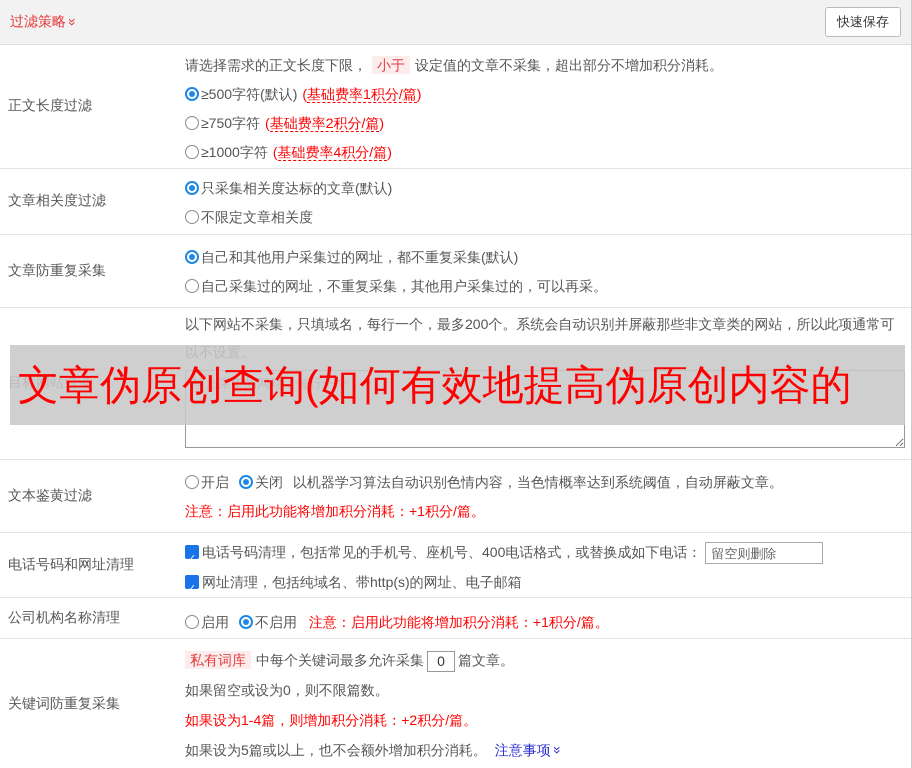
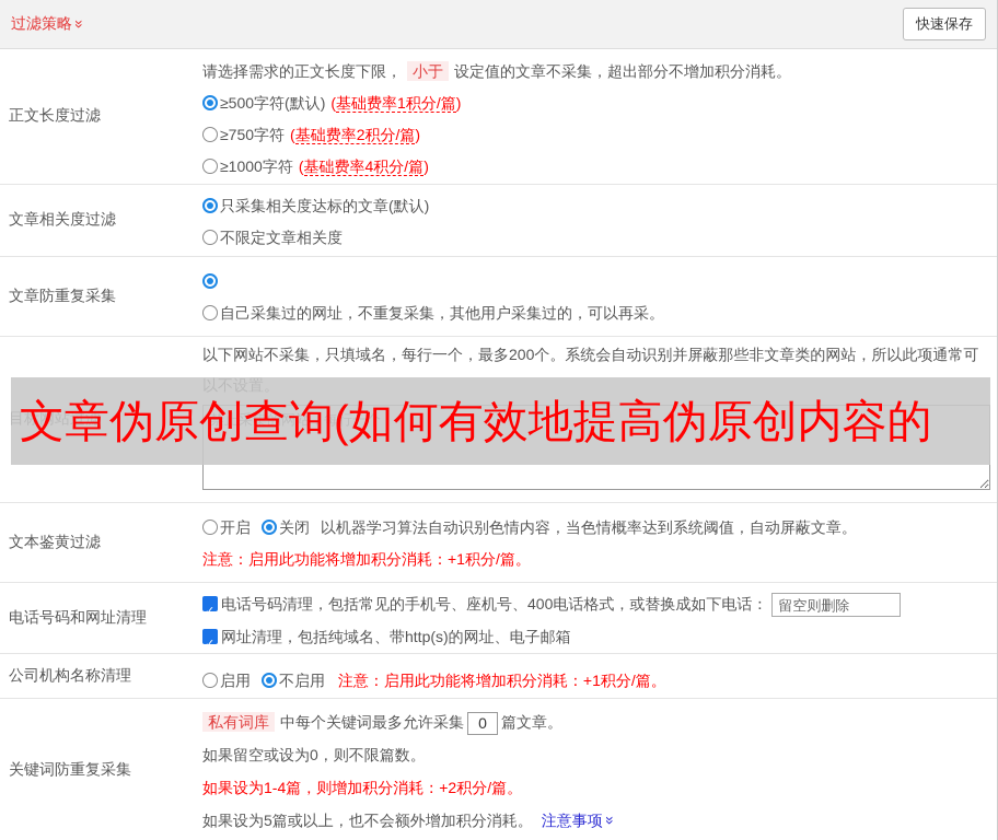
  过滤策略
  快速保存
  正文长度过滤
  请选择需求的正文长度下限， 小于 设定值的文章不采集，超出部分不增加积分消耗。
  ≥500字符(默认) 基础费率1积分/篇
  ≥750字符 基础费率2积分/篇
  ≥1000字符 基础费率4积分/篇
  文章相关度过滤
  只采集相关度达标的文章(默认)
  不限定文章相关度
  文章防重复采集
- 自己和其他用户采集过的网址，都不重复采集(默认)
  自己采集过的网址，不重复采集，其他用户采集过的，可以再采。
  目标网站过滤
  以下网站不采集，只填域名，每行一个，最多200个。系统会自动识别并屏蔽那些非文章类的网站，所以此项通常可以不设置。
  禁止采集的网站，每行一个
  文本鉴黄过滤
  开启 关闭 以机器学习算法自动识别色情内容，当色情概率达到系统阈值，自动屏蔽文章。
  注意：启用此功能将增加积分消耗：+1积分/篇。
  电话号码和网址清理
  电话号码清理，包括常见的手机号、座机号、400电话格式，或替换成如下电话： 留空则删除
  网址清理，包括纯域名、带http(s)的网址、电子邮箱
  公司机构名称清理
  启用 不启用 注意：启用此功能将增加积分消耗：+1积分/篇。
  关键词防重复采集
  私有词库 中每个关键词最多允许采集 0 篇文章。
  如果留空或设为0，则不限篇数。
  如果设为1-4篇，则增加积分消耗：+2积分/篇。
  如果设为5篇或以上，也不会额外增加积分消耗。 注意事项
  文章伪原创查询(如何有效地提高伪原创内容的
